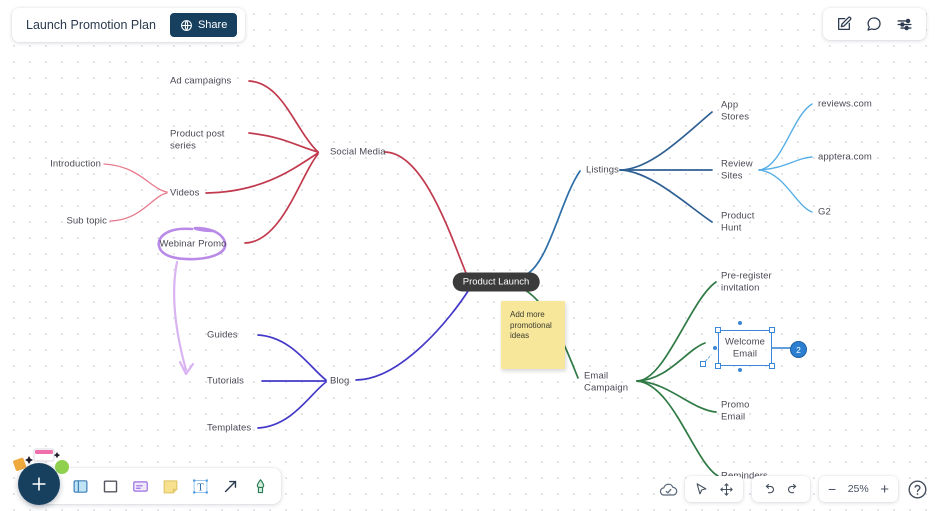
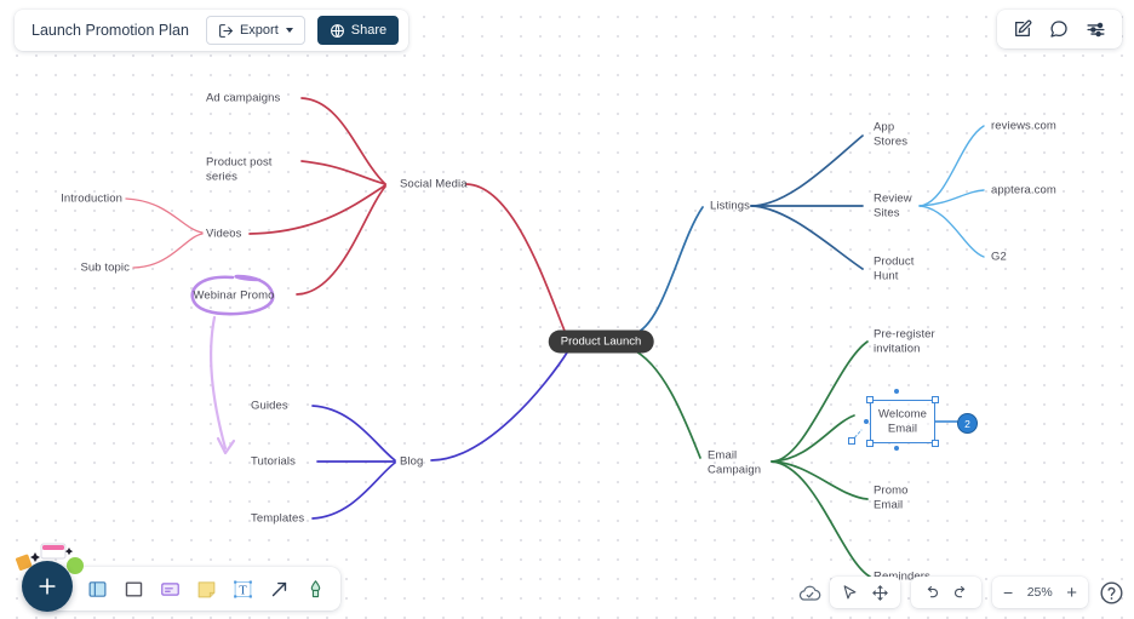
  Ad campaigns
  Product post
  series
  Videos
  Introduction
  Sub topic
  Webinar Promo
  Social Media
  Guides
  Tutorials
  Templates
  Blog
  Listings
  App
  Stores
  Review
  Sites
  Product
  Hunt
  reviews.com
  apptera.com
  G2
  Email
  Campaign
  Pre-register
  invitation
  Promo
  Email
- Add more promotional ideas
  Product Launch
  Welcome
  Email
  2
  Launch Promotion Plan
+ Export
  Share
  T
  −
  25%
  +
